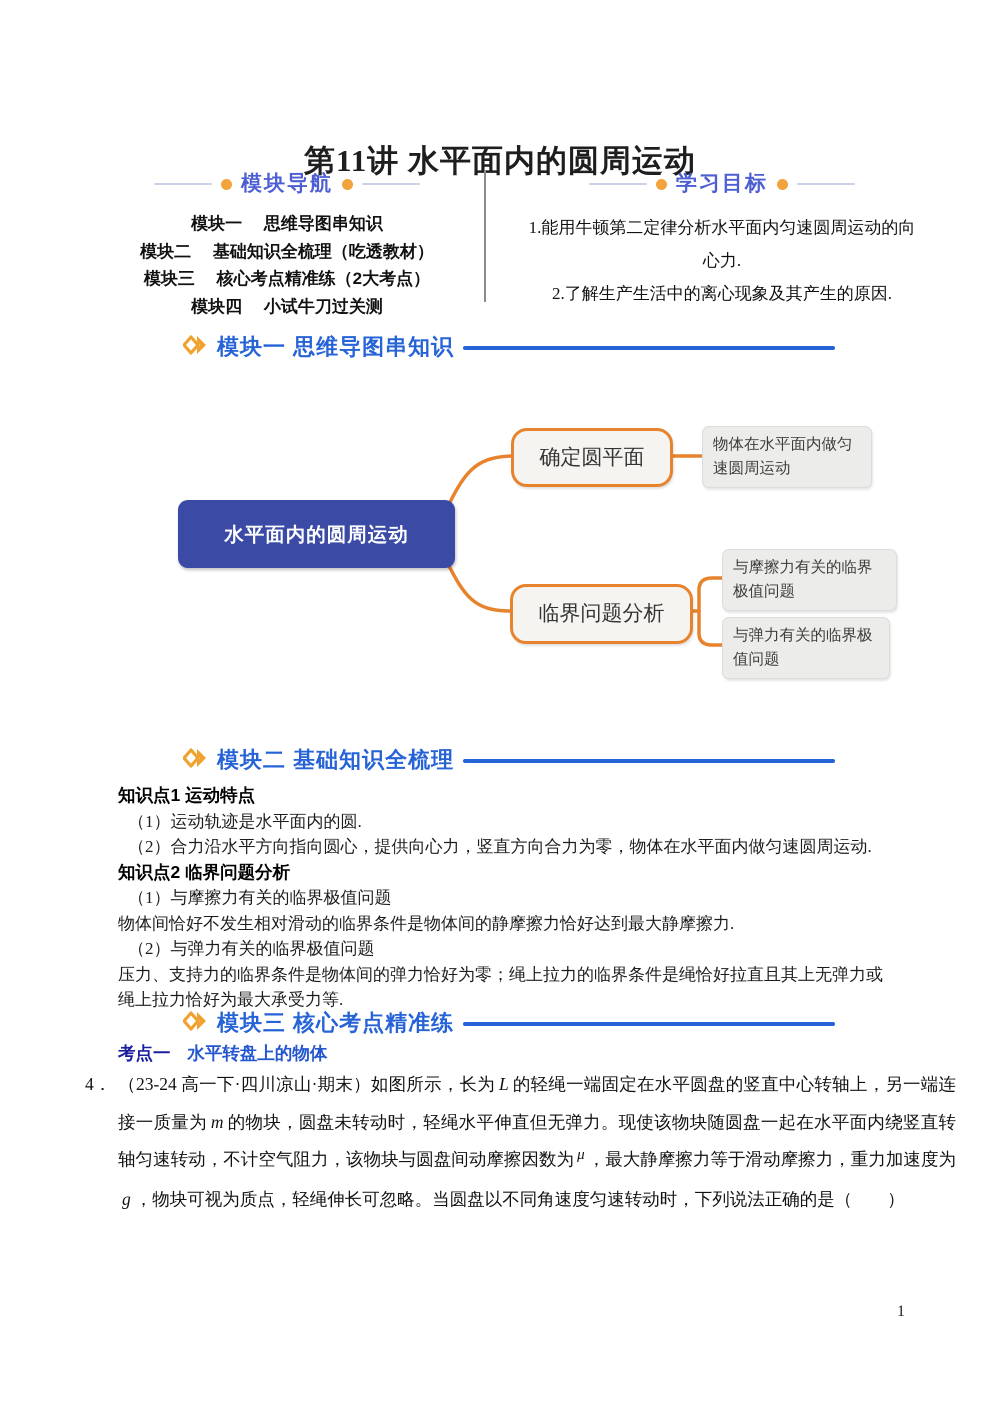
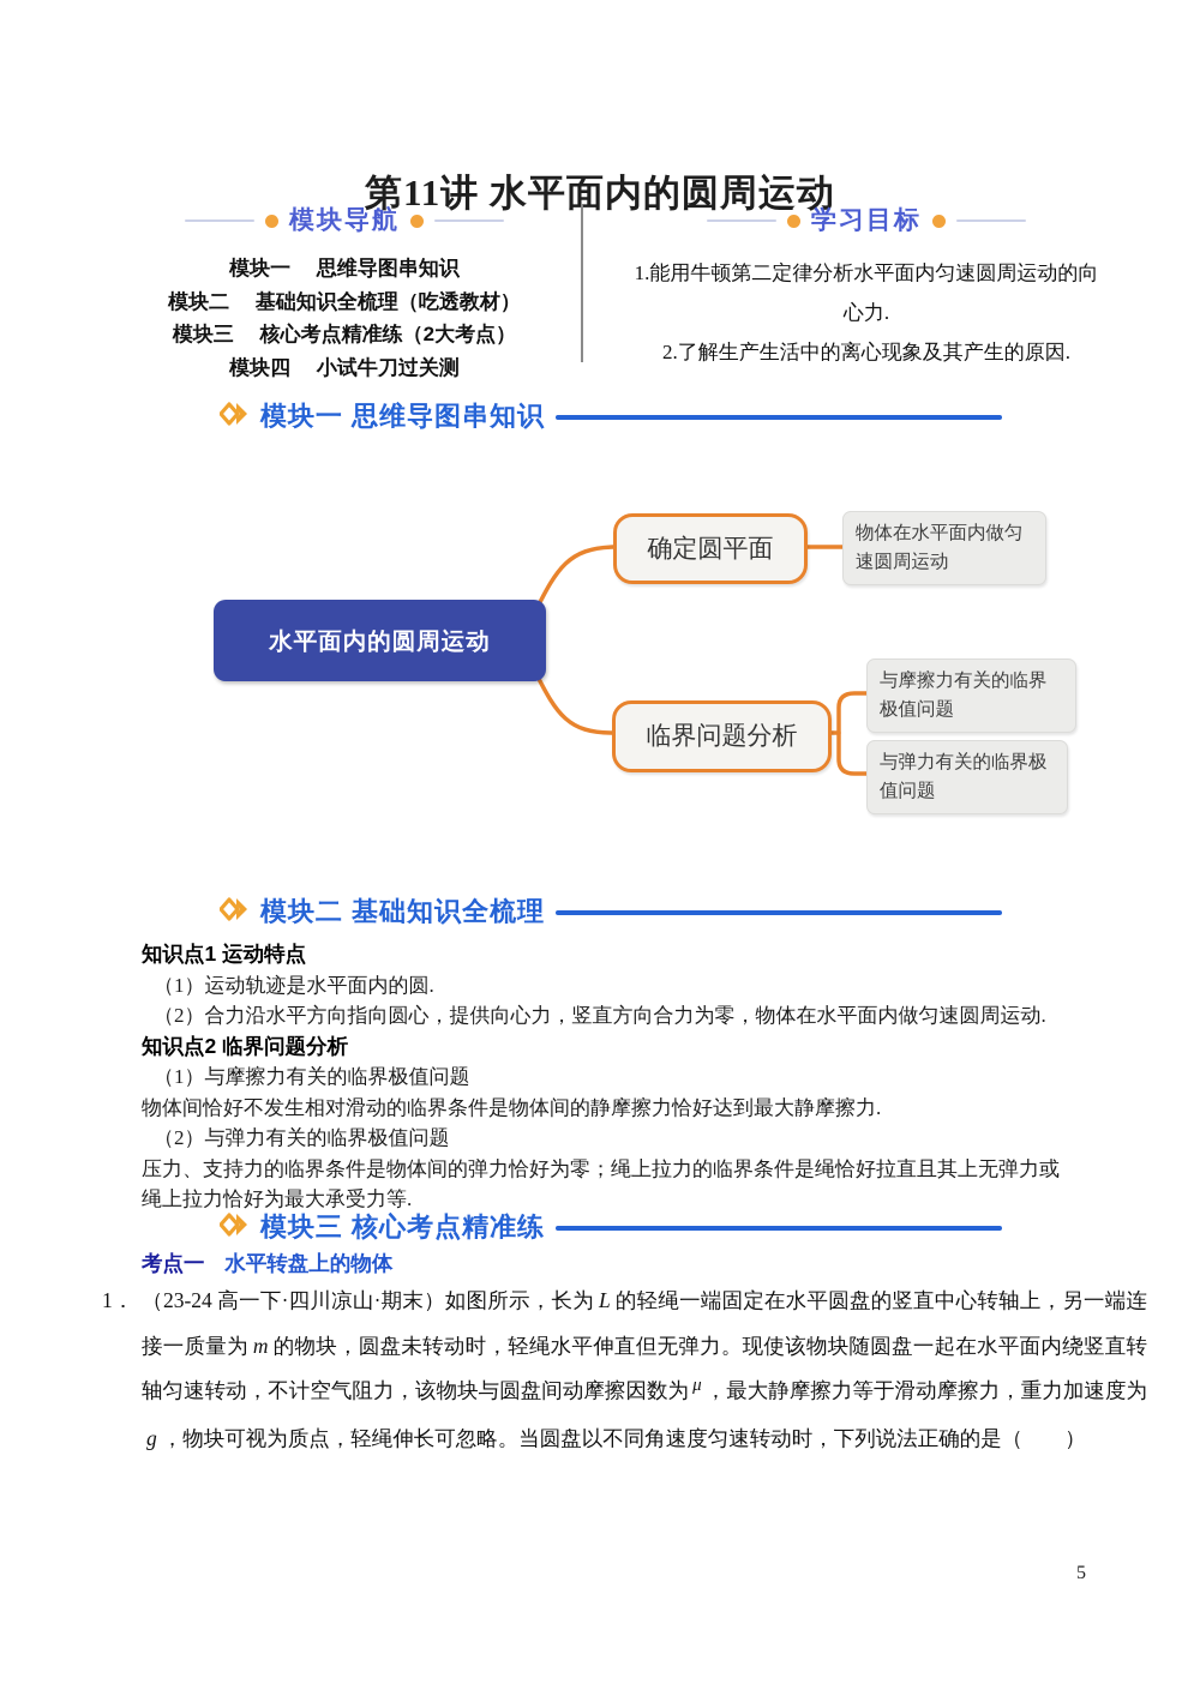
  第11讲 水平面内的圆周运动
  模块导航
  模块一 思维导图串知识
  模块二 基础知识全梳理（吃透教材）
  模块三 核心考点精准练（2大考点）
  模块四 小试牛刀过关测
  学习目标
  1.能用牛顿第二定律分析水平面内匀速圆周运动的向心力.
  2.了解生产生活中的离心现象及其产生的原因.
  模块一 思维导图串知识
  水平面内的圆周运动
  确定圆平面
  物体在水平面内做匀速圆周运动
  临界问题分析
  与摩擦力有关的临界极值问题
  与弹力有关的临界极值问题
  模块二 基础知识全梳理
  知识点1 运动特点
  （1）运动轨迹是水平面内的圆.
  （2）合力沿水平方向指向圆心，提供向心力，竖直方向合力为零，物体在水平面内做匀速圆周运动.
  知识点2 临界问题分析
  （1）与摩擦力有关的临界极值问题
  物体间恰好不发生相对滑动的临界条件是物体间的静摩擦力恰好达到最大静摩擦力.
  （2）与弹力有关的临界极值问题
  压力、支持力的临界条件是物体间的弹力恰好为零；绳上拉力的临界条件是绳恰好拉直且其上无弹力或绳上拉力恰好为最大承受力等.
  模块三 核心考点精准练
  考点一 水平转盘上的物体
- 4． （23-24 高一下·四川凉山·期末）如图所示，长为 L 的轻绳一端固定在水平圆盘的竖直中心转轴上，另一端连接一质量为 m 的物块，圆盘未转动时，轻绳水平伸直但无弹力。现使该物块随圆盘一起在水平面内绕竖直转轴匀速转动，不计空气阻力，该物块与圆盘间动摩擦因数为 μ ，最大静摩擦力等于滑动摩擦力，重力加速度为g ，物块可视为质点，轻绳伸长可忽略。当圆盘以不同角速度匀速转动时，下列说法正确的是（ ）
+ 1． （23-24 高一下·四川凉山·期末）如图所示，长为 L 的轻绳一端固定在水平圆盘的竖直中心转轴上，另一端连接一质量为 m 的物块，圆盘未转动时，轻绳水平伸直但无弹力。现使该物块随圆盘一起在水平面内绕竖直转轴匀速转动，不计空气阻力，该物块与圆盘间动摩擦因数为 μ ，最大静摩擦力等于滑动摩擦力，重力加速度为g ，物块可视为质点，轻绳伸长可忽略。当圆盘以不同角速度匀速转动时，下列说法正确的是（ ）
- 1
+ 5
